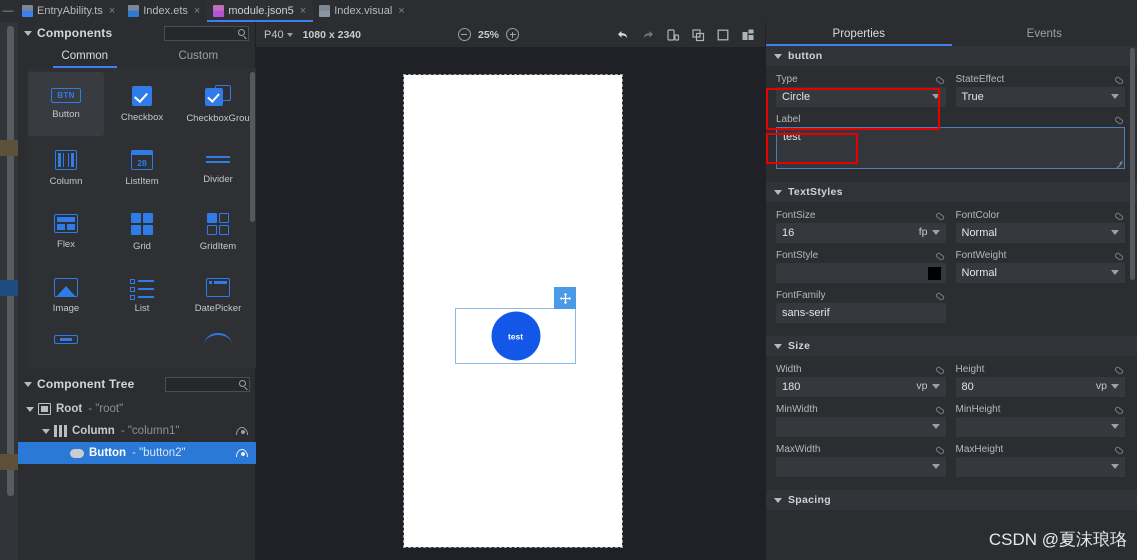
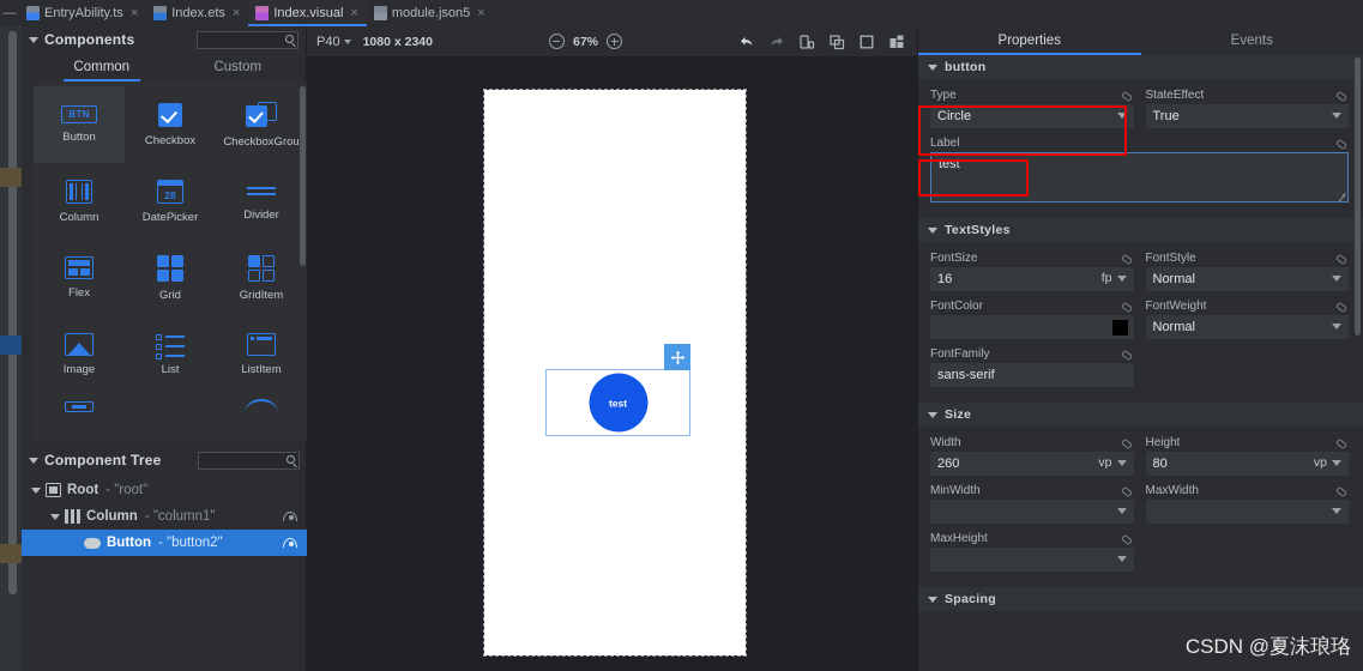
  —
  EntryAbility.ts
  ×
  Index.ets
  ×
- module.json5
+ Index.visual
  ×
- Index.visual
+ module.json5
  ×
  Components
  Common
  Custom
  BTN
  Button
  Checkbox
  CheckboxGrou
  Column
  28
- ListItem
+ DatePicker
  Divider
  Flex
  Grid
  GridItem
  Image
  List
- DatePicker
+ ListItem
  Component Tree
  Root
  - "root"
  Column
  - "column1"
  Button
  - "button2"
  P40
  1080 x 2340
- 25%
+ 67%
  test
  Properties
  Events
  button
  Type
  Circle
  StateEffect
  True
  Label
  test
  TextStyles
  FontSize
  16
  fp
- FontColor
+ FontStyle
  Normal
- FontStyle
+ FontColor
  FontWeight
  Normal
  FontFamily
  sans-serif
  Size
  Width
- 180
+ 260
  vp
  Height
  80
  vp
  MinWidth
- MinHeight
  MaxWidth
  MaxHeight
  Spacing
  CSDN @夏沫琅珞
